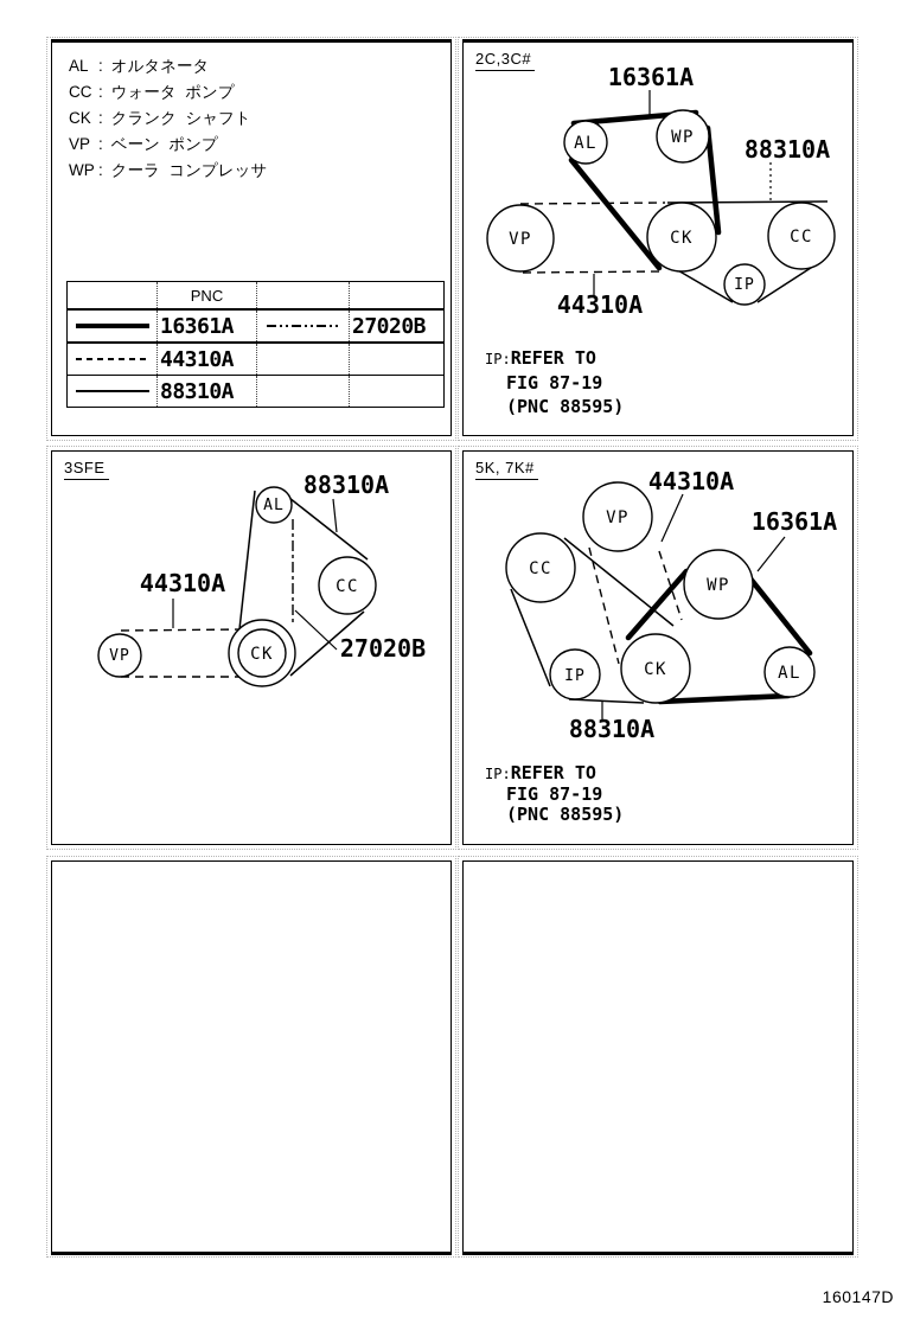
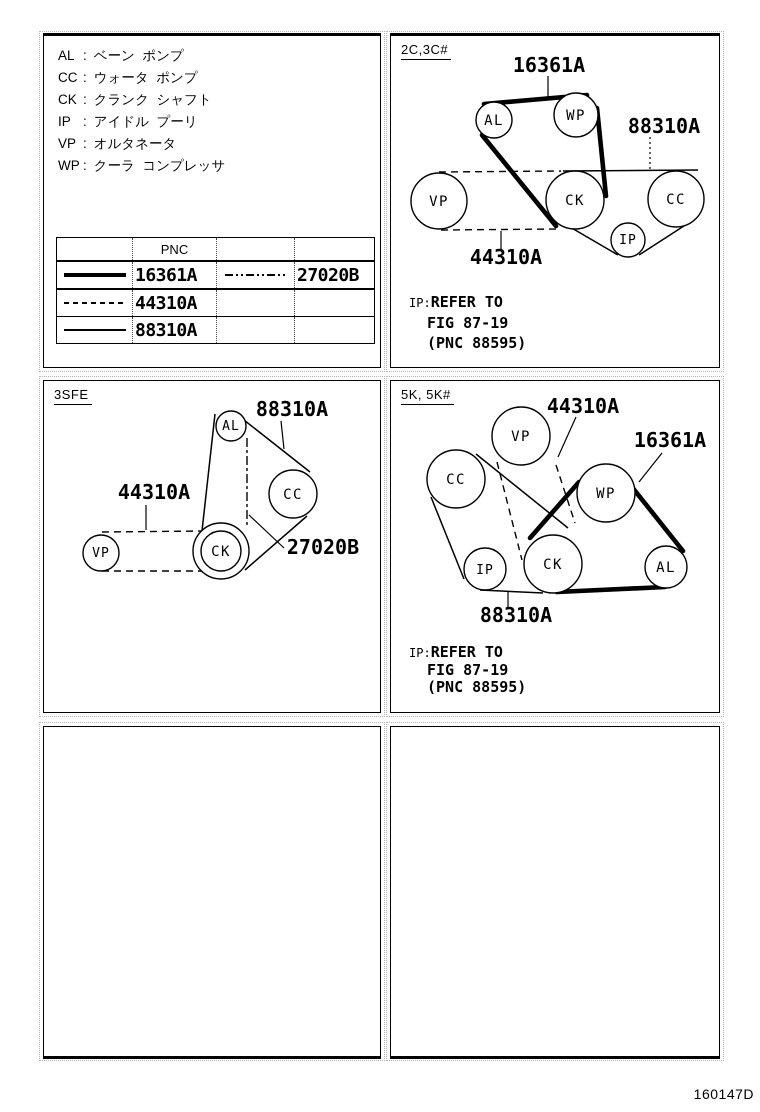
- AL : オルタネータ
+ AL : ベーン ポンプ
  CC : ウォータ ポンプ
  CK : クランク シャフト
+ IP : アイドル プーリ
- VP : ベーン ポンプ
+ VP : オルタネータ
  WP : クーラ コンプレッサ
  	PNC
  	16361A		27020B
  	44310A
  	88310A
  2C,3C#
  AL
  WP
  VP
  CK
  CC
  IP
  16361A
  88310A
  44310A
  IP:REFER TO
  FIG 87-19
  (PNC 88595)
  3SFE
  AL
  CC
  VP
  CK
  88310A
  44310A
  27020B
- 5K, 7K#
+ 5K, 5K#
  VP
  CC
  WP
  IP
  CK
  AL
  44310A
  16361A
  88310A
  IP:REFER TO
  FIG 87-19
  (PNC 88595)
  160147D
